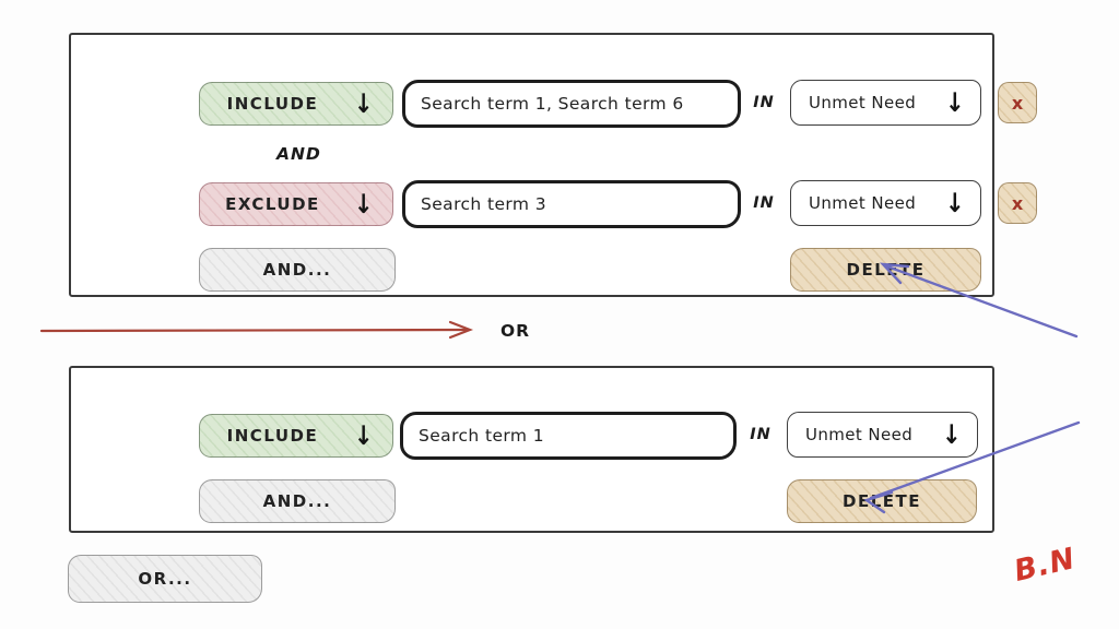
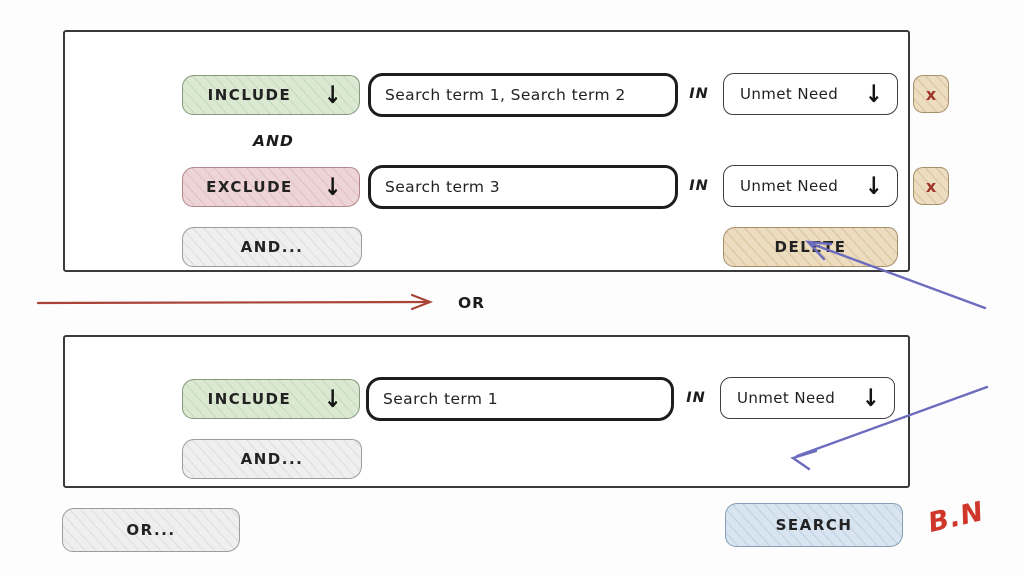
  INCLUDE
  ↓
- Search term 1, Search term 6
+ Search term 1, Search term 2
  IN
  Unmet Need
  ↓
  x
  AND
  EXCLUDE
  ↓
  Search term 3
  IN
  Unmet Need
  ↓
  x
  AND...
  DELTE
  OR
  INCLUDE
  ↓
  Search term 1
  IN
  Unmet Need
  ↓
  AND...
- DELETE
  OR...
+ SEARCH
